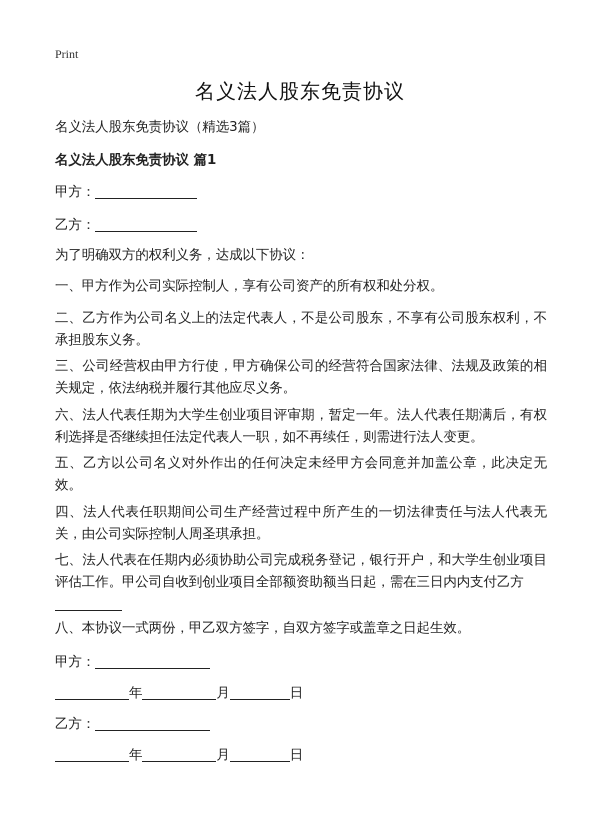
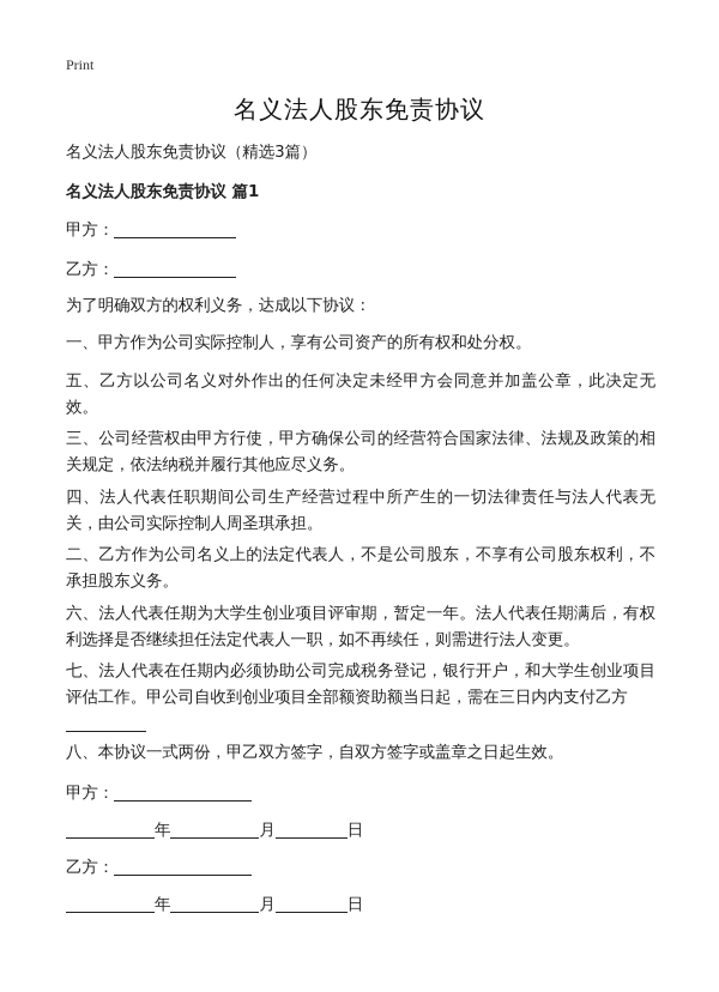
  Print
  名义法人股东免责协议
  名义法人股东免责协议（精选3篇）
  名义法人股东免责协议 篇1
  甲方：
  乙方：
  为了明确双方的权利义务，达成以下协议：
  一、甲方作为公司实际控制人，享有公司资产的所有权和处分权。
- 二、乙方作为公司名义上的法定代表人，不是公司股东，不享有公司股东权利，不承担股东义务。
+ 五、乙方以公司名义对外作出的任何决定未经甲方会同意并加盖公章，此决定无效。
  三、公司经营权由甲方行使，甲方确保公司的经营符合国家法律、法规及政策的相关规定，依法纳税并履行其他应尽义务。
- 六、法人代表任期为大学生创业项目评审期，暂定一年。法人代表任期满后，有权利选择是否继续担任法定代表人一职，如不再续任，则需进行法人变更。
+ 四、法人代表任职期间公司生产经营过程中所产生的一切法律责任与法人代表无关，由公司实际控制人周圣琪承担。
- 五、乙方以公司名义对外作出的任何决定未经甲方会同意并加盖公章，此决定无效。
+ 二、乙方作为公司名义上的法定代表人，不是公司股东，不享有公司股东权利，不承担股东义务。
- 四、法人代表任职期间公司生产经营过程中所产生的一切法律责任与法人代表无关，由公司实际控制人周圣琪承担。
+ 六、法人代表任期为大学生创业项目评审期，暂定一年。法人代表任期满后，有权利选择是否继续担任法定代表人一职，如不再续任，则需进行法人变更。
  七、法人代表在任期内必须协助公司完成税务登记，银行开户，和大学生创业项目评估工作。甲公司自收到创业项目全部额资助额当日起，需在三日内内支付乙方
  八、本协议一式两份，甲乙双方签字，自双方签字或盖章之日起生效。
  甲方：
  年 月 日
  乙方：
  年 月 日
